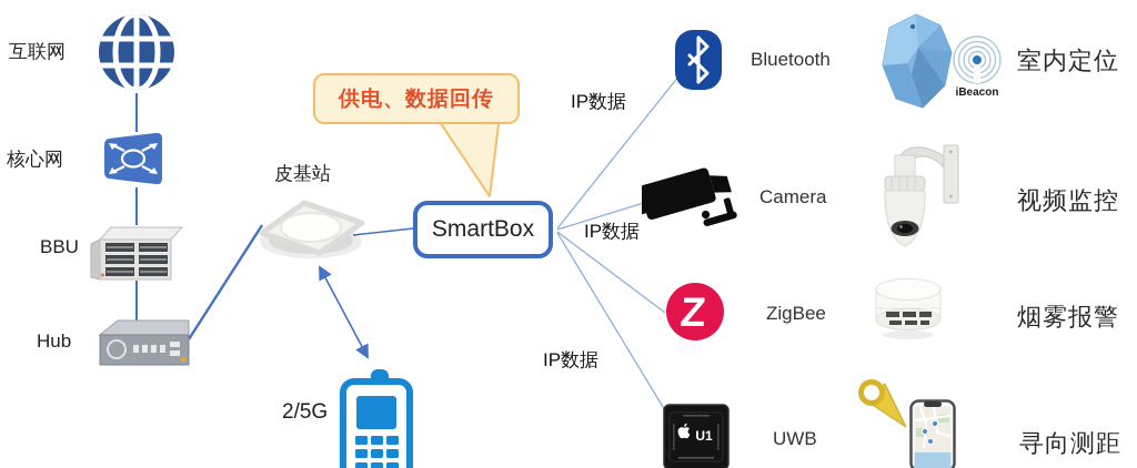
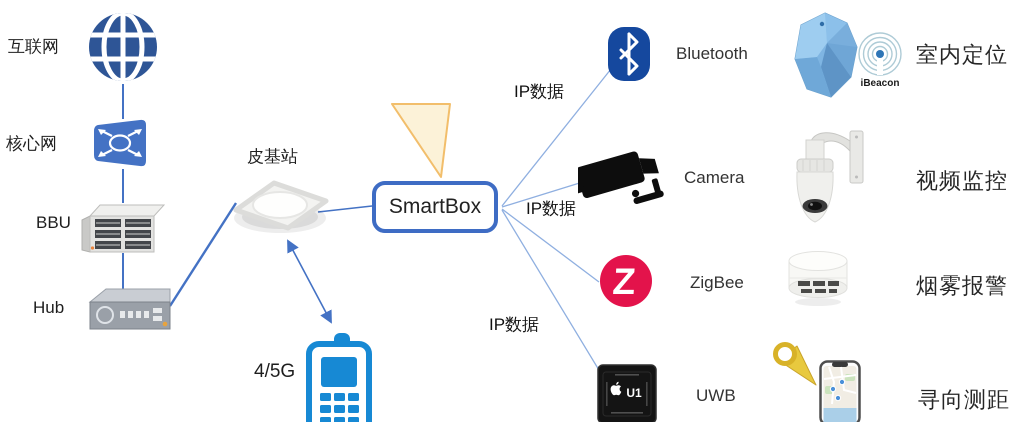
  互联网
  核心网
  BBU
  Hub
  皮基站
  SmartBox
- 供电、数据回传
- 2/5G
+ 4/5G
  IP数据
  IP数据
  IP数据
  Bluetooth
  Camera
  ZigBee
  U1
  UWB
  iBeacon
  室内定位
  视频监控
  烟雾报警
  寻向测距
